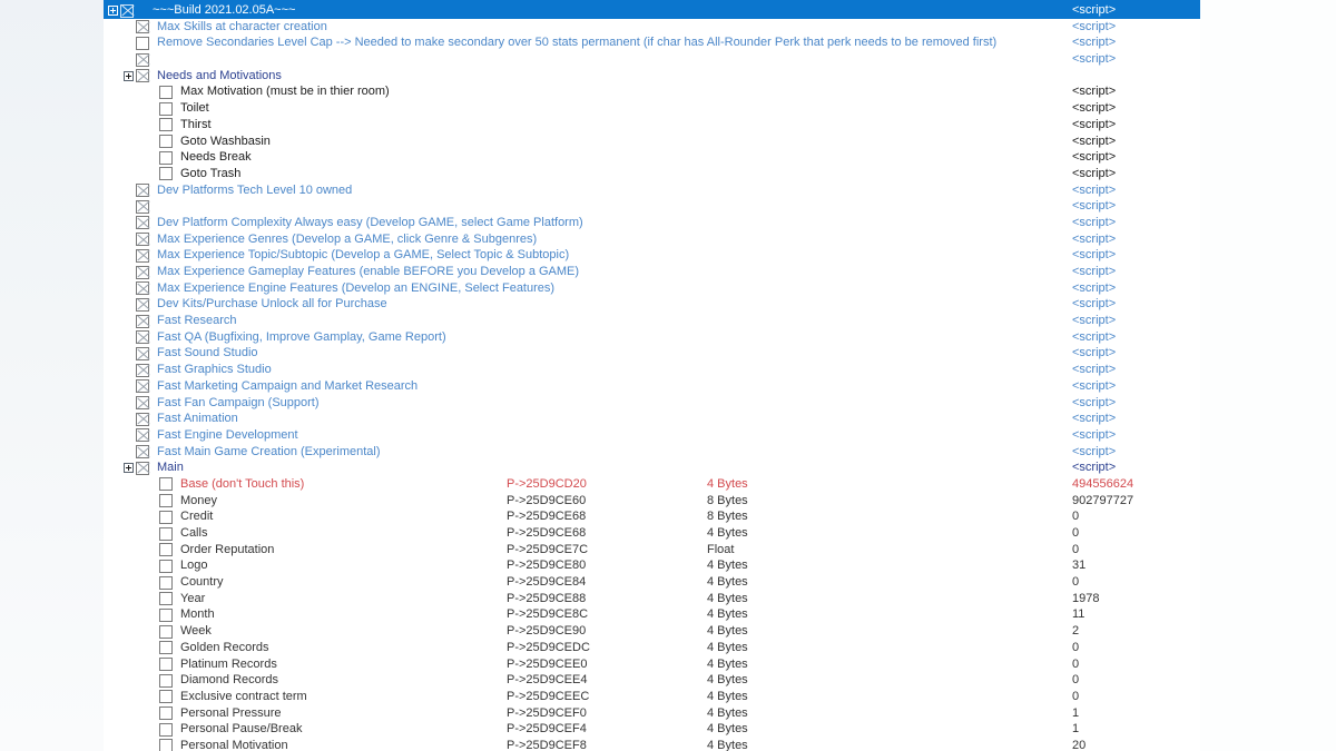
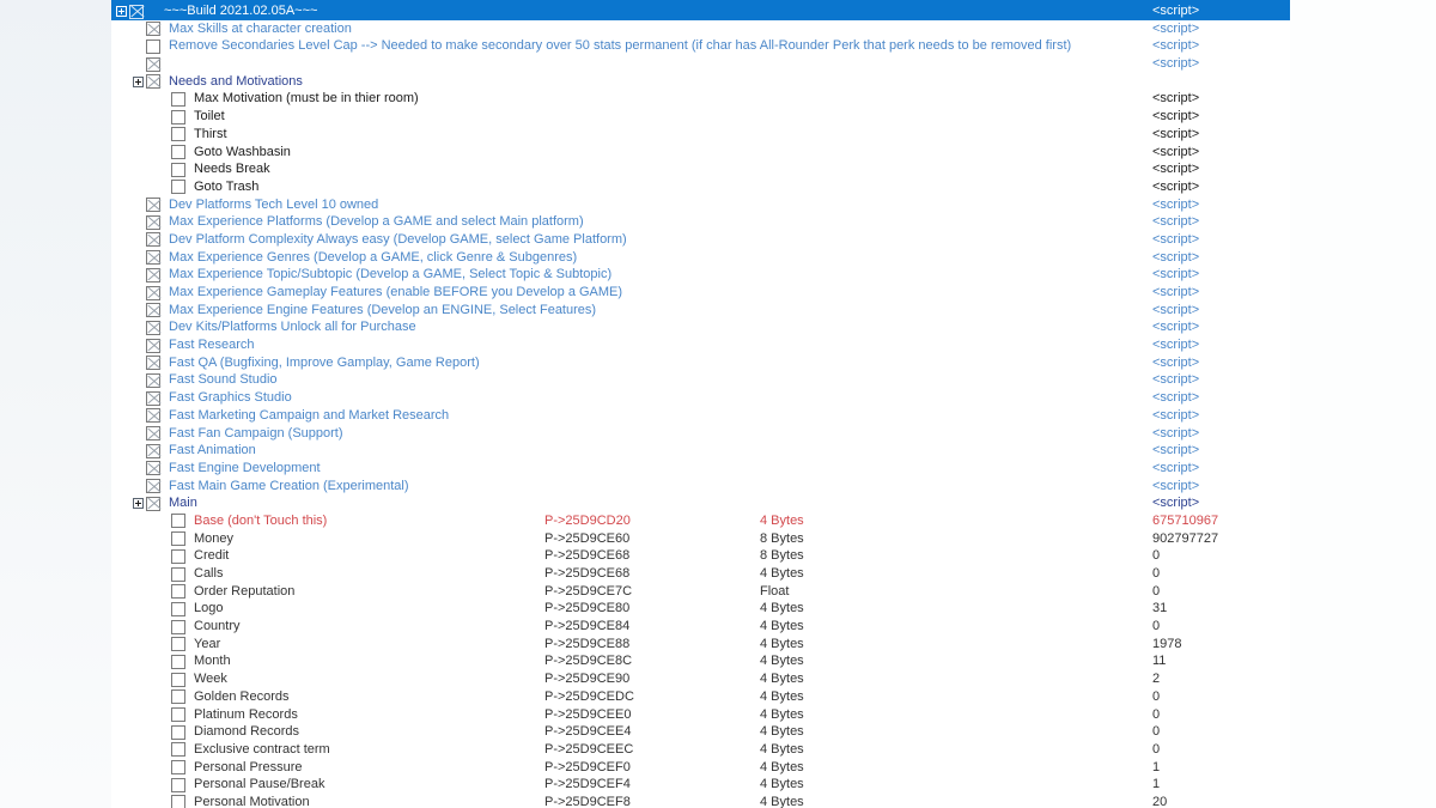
  ~~~Build 2021.02.05A~~~
  <script>
  Max Skills at character creation
  <script>
  Remove Secondaries Level Cap --> Needed to make secondary over 50 stats permanent (if char has All-Rounder Perk that perk needs to be removed first)
  <script>
  <script>
  Needs and Motivations
  Max Motivation (must be in thier room)
  <script>
  Toilet
  <script>
  Thirst
  <script>
  Goto Washbasin
  <script>
  Needs Break
  <script>
  Goto Trash
  <script>
  Dev Platforms Tech Level 10 owned
  <script>
+ Max Experience Platforms (Develop a GAME and select Main platform)
  <script>
  Dev Platform Complexity Always easy (Develop GAME, select Game Platform)
  <script>
  Max Experience Genres (Develop a GAME, click Genre & Subgenres)
  <script>
  Max Experience Topic/Subtopic (Develop a GAME, Select Topic & Subtopic)
  <script>
  Max Experience Gameplay Features (enable BEFORE you Develop a GAME)
  <script>
  Max Experience Engine Features (Develop an ENGINE, Select Features)
  <script>
- Dev Kits/Purchase Unlock all for Purchase
+ Dev Kits/Platforms Unlock all for Purchase
  <script>
  Fast Research
  <script>
  Fast QA (Bugfixing, Improve Gamplay, Game Report)
  <script>
  Fast Sound Studio
  <script>
  Fast Graphics Studio
  <script>
  Fast Marketing Campaign and Market Research
  <script>
  Fast Fan Campaign (Support)
  <script>
  Fast Animation
  <script>
  Fast Engine Development
  <script>
  Fast Main Game Creation (Experimental)
  <script>
  Main
  <script>
  Base (don't Touch this)
  P->25D9CD20
  4 Bytes
- 494556624
+ 675710967
  Money
  P->25D9CE60
  8 Bytes
  902797727
  Credit
  P->25D9CE68
  8 Bytes
  0
  Calls
  P->25D9CE68
  4 Bytes
  0
  Order Reputation
  P->25D9CE7C
  Float
  0
  Logo
  P->25D9CE80
  4 Bytes
  31
  Country
  P->25D9CE84
  4 Bytes
  0
  Year
  P->25D9CE88
  4 Bytes
  1978
  Month
  P->25D9CE8C
  4 Bytes
  11
  Week
  P->25D9CE90
  4 Bytes
  2
  Golden Records
  P->25D9CEDC
  4 Bytes
  0
  Platinum Records
  P->25D9CEE0
  4 Bytes
  0
  Diamond Records
  P->25D9CEE4
  4 Bytes
  0
  Exclusive contract term
  P->25D9CEEC
  4 Bytes
  0
  Personal Pressure
  P->25D9CEF0
  4 Bytes
  1
  Personal Pause/Break
  P->25D9CEF4
  4 Bytes
  1
  Personal Motivation
  P->25D9CEF8
  4 Bytes
  20
